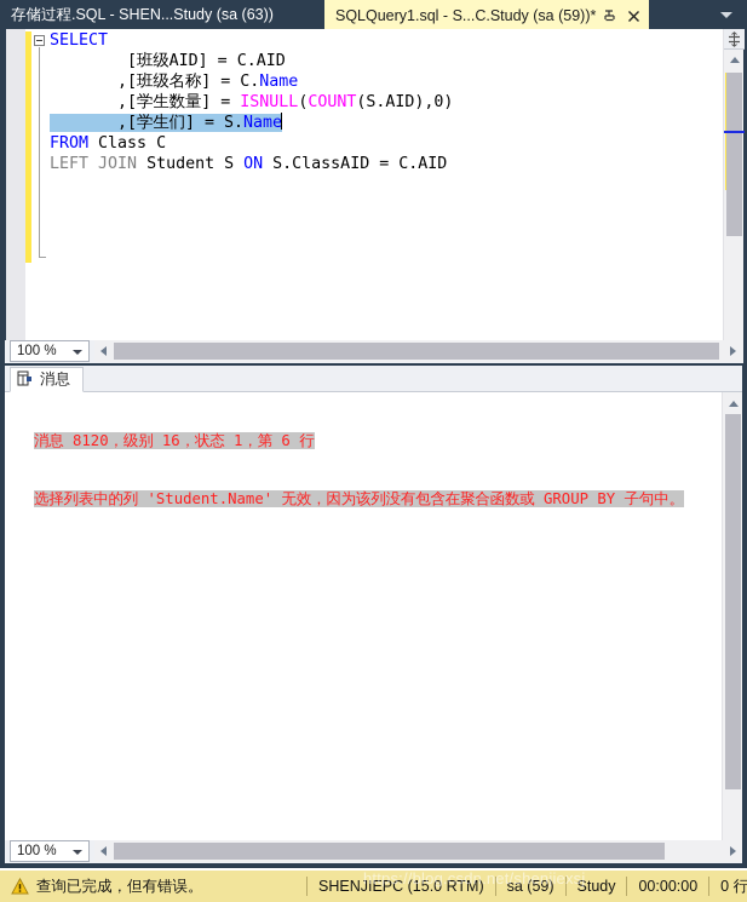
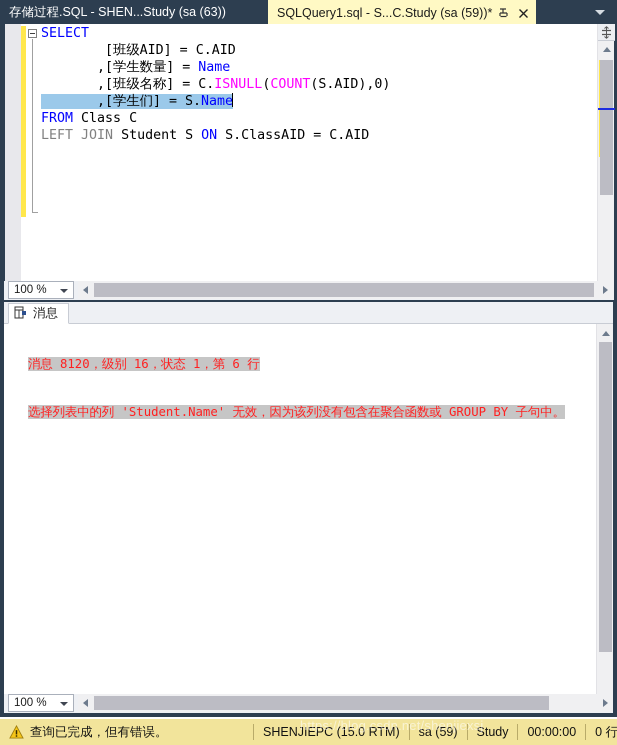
  存储过程.SQL - SHEN...Study (sa (63))
  SQLQuery1.sql - S...C.Study (sa (59))*
  SELECT
  [班级AID] = C.AID
- ,[班级名称] = C.Name
+ ,[学生数量] = Name
- ,[学生数量] = ISNULL(COUNT(S.AID),0)
+ ,[班级名称] = C.ISNULL(COUNT(S.AID),0)
  ,[学生们] = S.Name
  FROM Class C
  LEFT JOIN Student S ON S.ClassAID = C.AID
  100 %
  消息
  消息 8120，级别 16，状态 1，第 6 行
  选择列表中的列 'Student.Name' 无效，因为该列没有包含在聚合函数或 GROUP BY 子句中。
  100 %
  查询已完成，但有错误。
  SHENJIEPC (15.0 RTM)
  sa (59)
  Study
  00:00:00
  0 行
  https://blog.csdn.net/shenjiexsj
